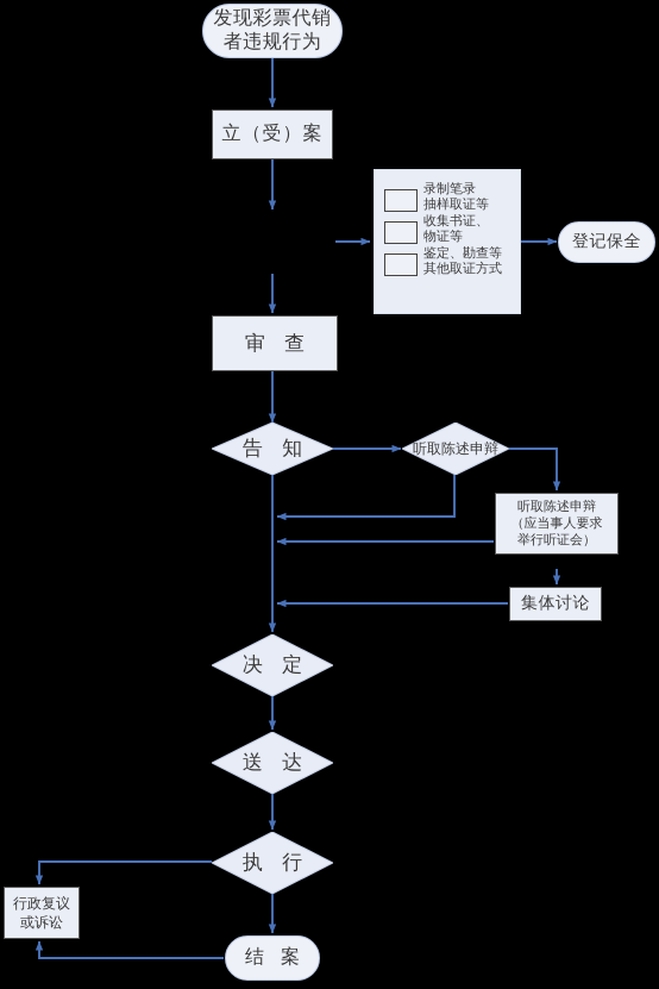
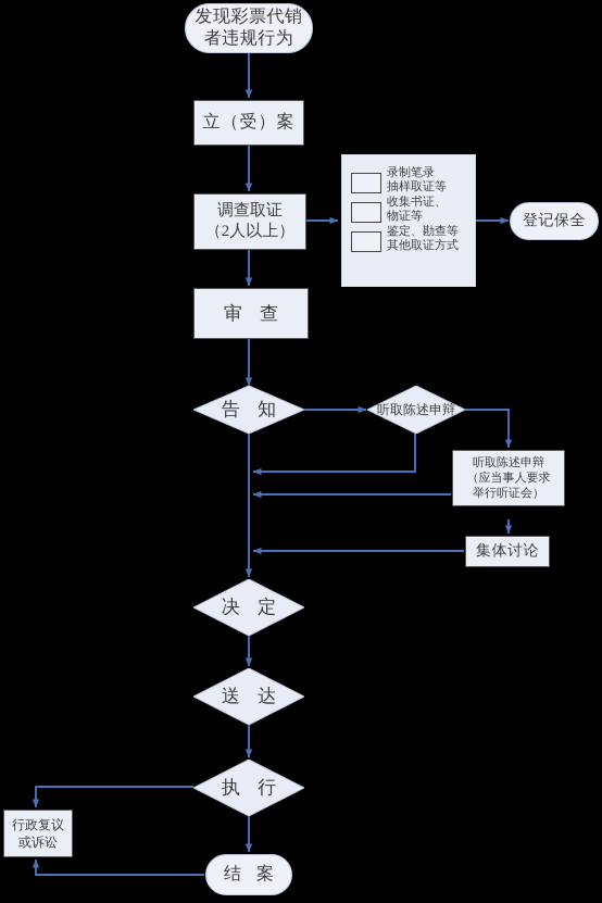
  发现彩票代销
  者违规行为
  立（受）案
+ 调查取证
+ （2人以上）
  录制笔录
  抽样取证等
  收集书证、
  物证等
  鉴定、勘查等
  其他取证方式
  登记保全
  审 查
  告 知
  听取陈述申辩
  听取陈述申辩
  （应当事人要求
  举行听证会）
  集体讨论
  决 定
  送 达
  执 行
  行政复议
  或诉讼
  结 案
